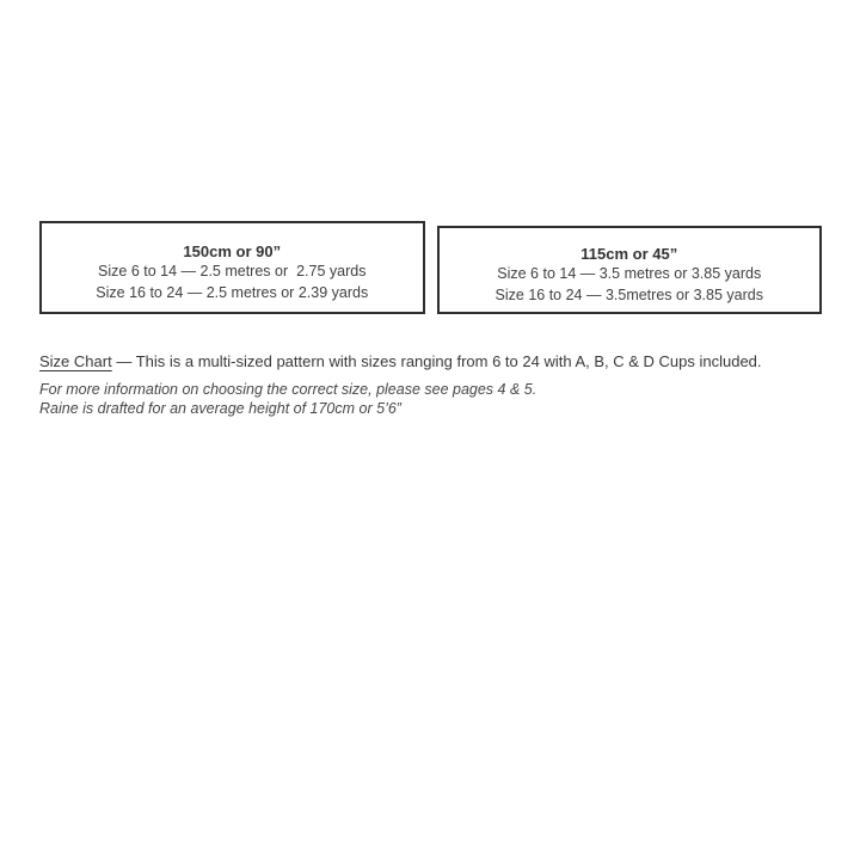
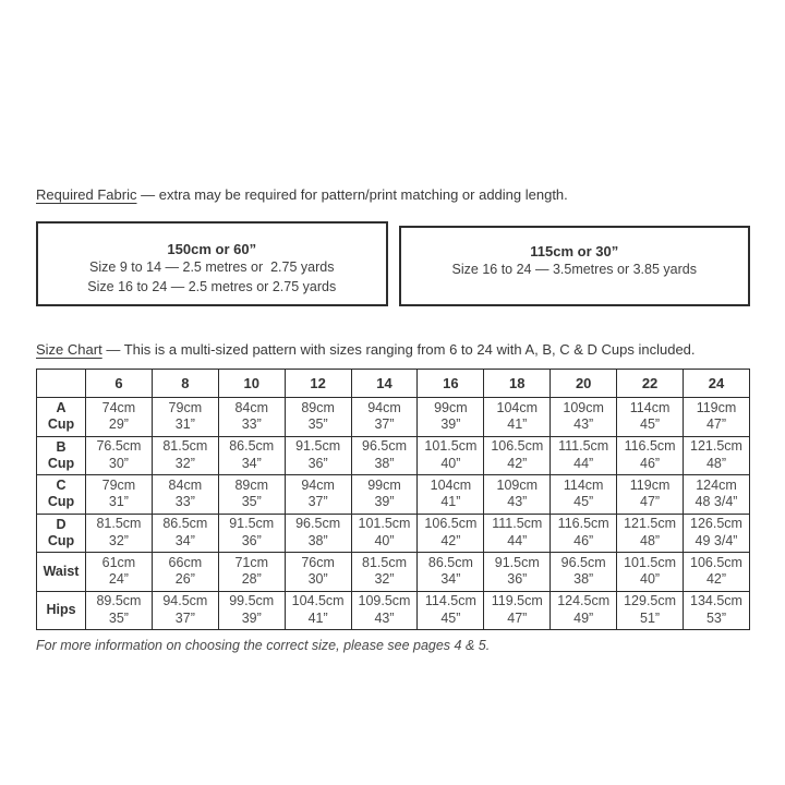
+ Required Fabric — extra may be required for pattern/print matching or adding length.
- 150cm or 90”
+ 150cm or 60”
- Size 6 to 14 — 2.5 metres or 2.75 yards
+ Size 9 to 14 — 2.5 metres or 2.75 yards
- Size 16 to 24 — 2.5 metres or 2.39 yards
+ Size 16 to 24 — 2.5 metres or 2.75 yards
- 115cm or 45”
+ 115cm or 30”
- Size 6 to 14 — 3.5 metres or 3.85 yards
  Size 16 to 24 — 3.5metres or 3.85 yards
  Size Chart — This is a multi-sized pattern with sizes ranging from 6 to 24 with A, B, C & D Cups included.
+ 	6	8	10	12	14	16	18	20	22	24
+ ACup	74cm29”	79cm31”	84cm33”	89cm35”	94cm37”	99cm39”	104cm41”	109cm43”	114cm45”	119cm47”
+ BCup	76.5cm30”	81.5cm32”	86.5cm34”	91.5cm36”	96.5cm38”	101.5cm40”	106.5cm42”	111.5cm44”	116.5cm46”	121.5cm48”
+ CCup	79cm31”	84cm33”	89cm35”	94cm37”	99cm39”	104cm41”	109cm43”	114cm45”	119cm47”	124cm48 3/4”
+ DCup	81.5cm32”	86.5cm34”	91.5cm36”	96.5cm38”	101.5cm40”	106.5cm42”	111.5cm44”	116.5cm46”	121.5cm48”	126.5cm49 3/4”
+ Waist	61cm24”	66cm26”	71cm28”	76cm30”	81.5cm32”	86.5cm34”	91.5cm36”	96.5cm38”	101.5cm40”	106.5cm42”
+ Hips	89.5cm35”	94.5cm37”	99.5cm39”	104.5cm41”	109.5cm43”	114.5cm45”	119.5cm47”	124.5cm49”	129.5cm51”	134.5cm53”
  For more information on choosing the correct size, please see pages 4 & 5.
- Raine is drafted for an average height of 170cm or 5’6”
